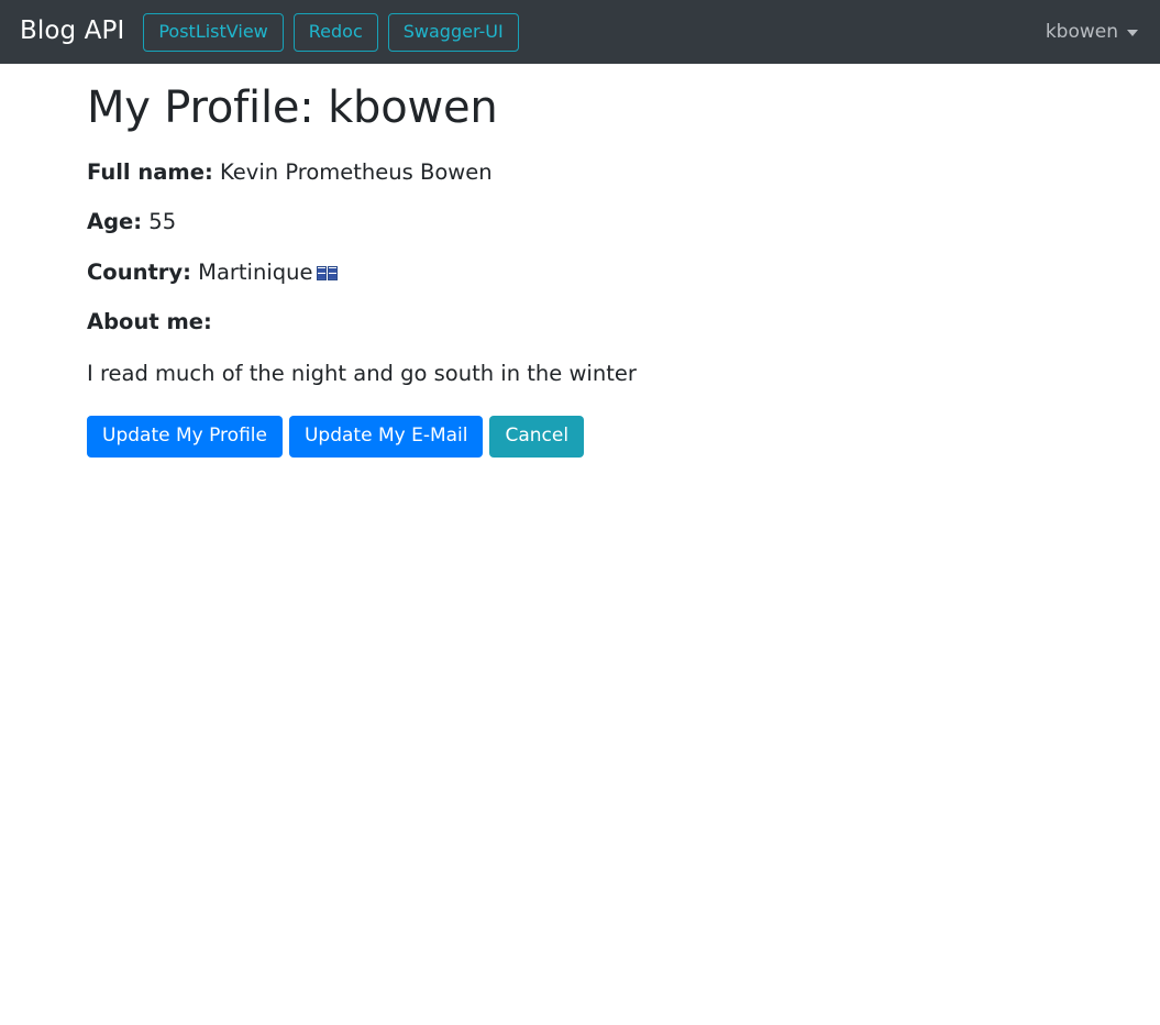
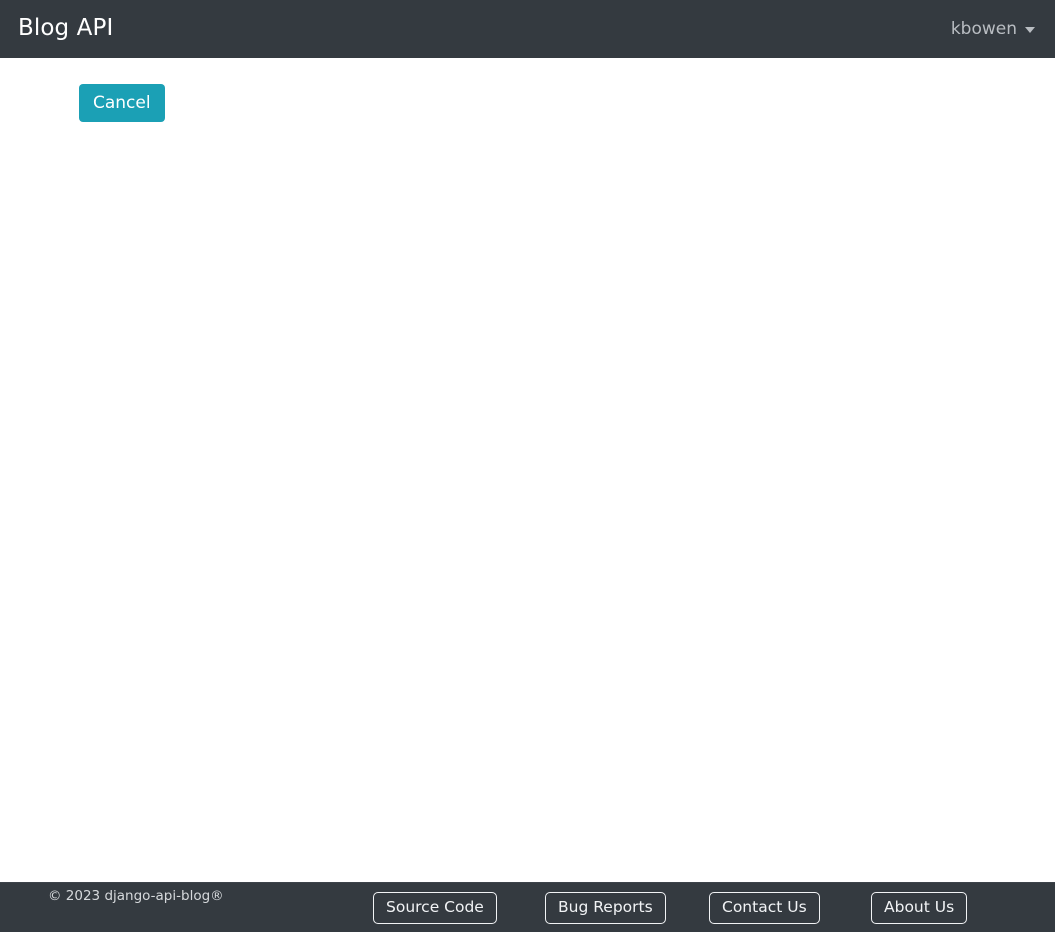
  Blog API
- PostListView
- Redoc
- Swagger-UI
  kbowen
- My Profile: kbowen
- Full name: Kevin Prometheus Bowen
- Age: 55
- Country: Martinique
- About me:
- I read much of the night and go south in the winter
- Update My Profile
- Update My E-Mail
  Cancel
+ © 2023 django-api-blog®
+ Source Code
+ Bug Reports
+ Contact Us
+ About Us
